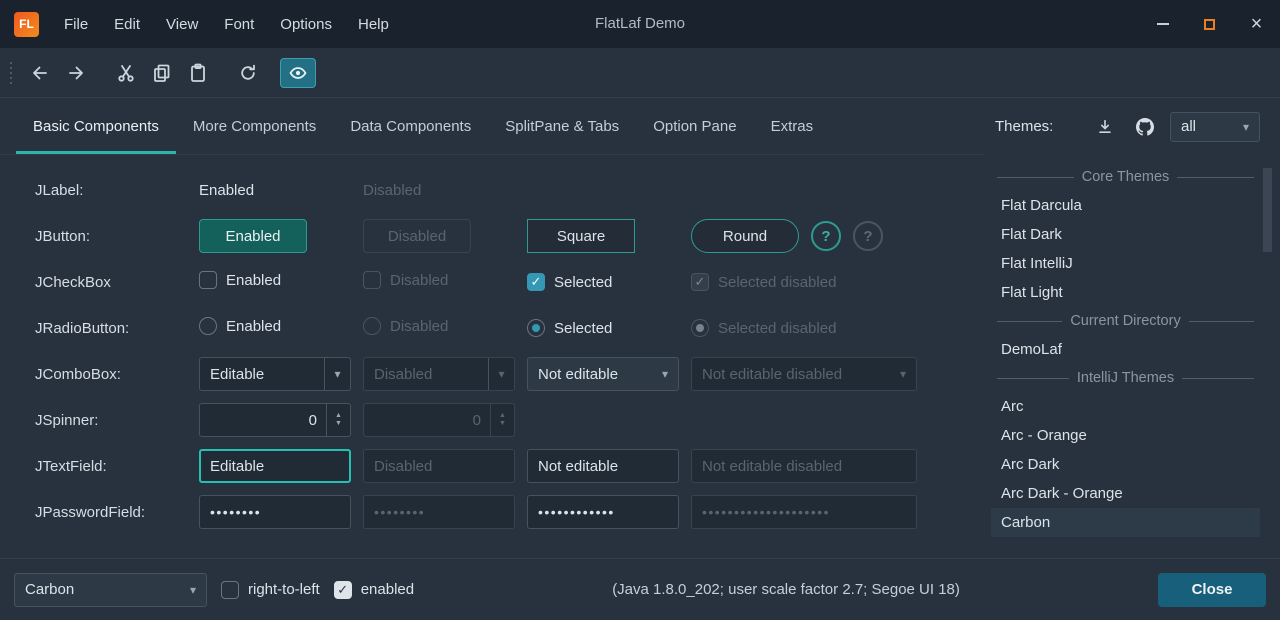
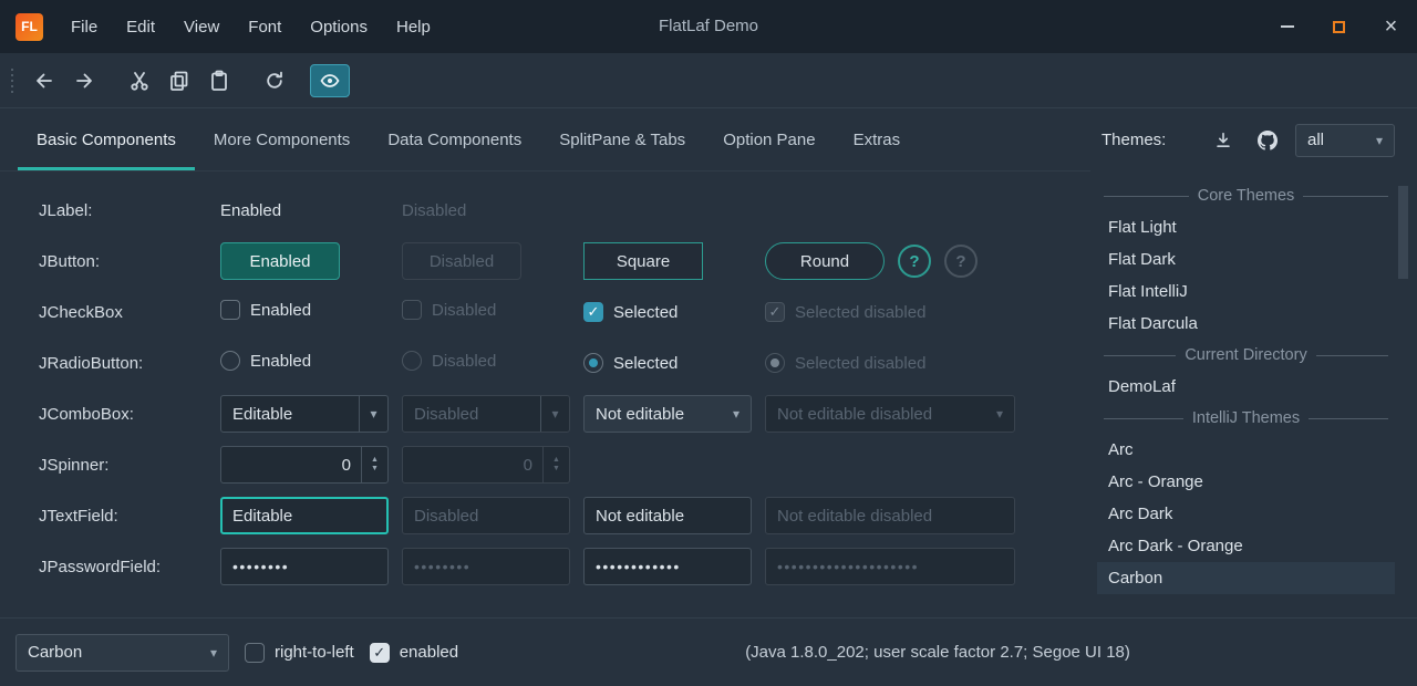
  FL
  File
  Edit
  View
  Font
  Options
  Help
  FlatLaf Demo
  ×
  Basic Components
  More Components
  Data Components
  SplitPane & Tabs
  Option Pane
  Extras
  JLabel:
  Enabled
  Disabled
  JButton:
  Enabled
  Disabled
  Square
  Round
  ?
  ?
  JCheckBox
  Enabled
  Disabled
  ✓
  Selected
  ✓
  Selected disabled
  JRadioButton:
  Enabled
  Disabled
  Selected
  Selected disabled
  JComboBox:
  Editable
  ▾
  Disabled
  ▾
  Not editable
  ▾
  Not editable disabled
  ▾
  JSpinner:
  0
  0
  JTextField:
  Editable
  Disabled
  Not editable
  Not editable disabled
  JPasswordField:
  ••••••••
  ••••••••
  ••••••••••••
  ••••••••••••••••••••
  Themes:
  all
  ▾
  Core Themes
- Flat Darcula
+ Flat Light
  Flat Dark
  Flat IntelliJ
- Flat Light
+ Flat Darcula
  Current Directory
  DemoLaf
  IntelliJ Themes
  Arc
  Arc - Orange
  Arc Dark
  Arc Dark - Orange
  Carbon
  Carbon
  ▾
  right-to-left
  ✓
  enabled
  (Java 1.8.0_202; user scale factor 2.7; Segoe UI 18)
- Close
